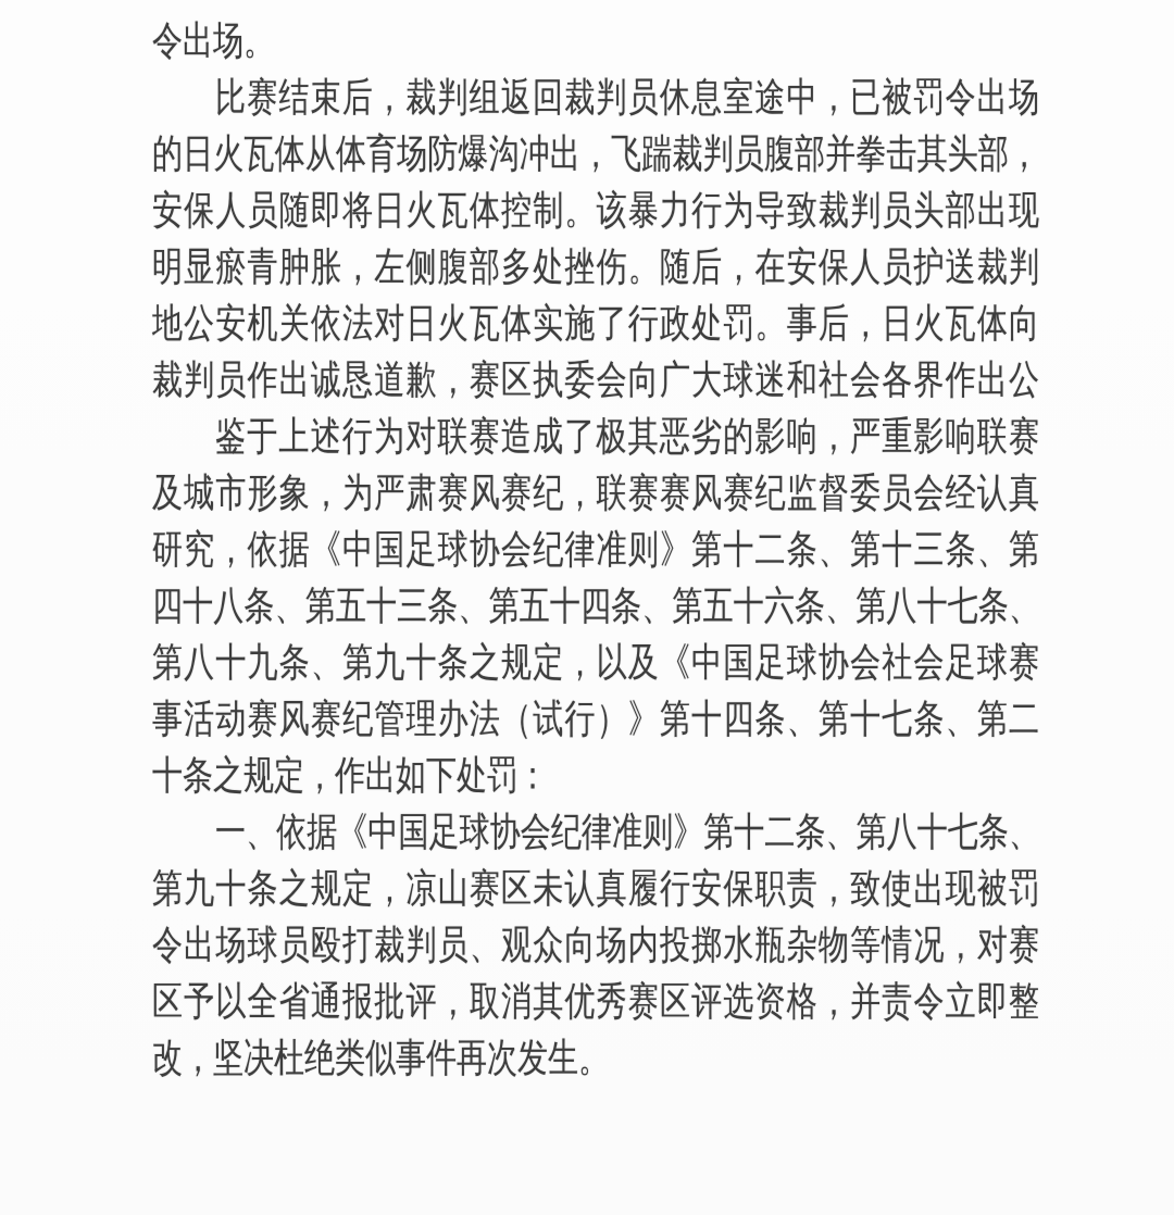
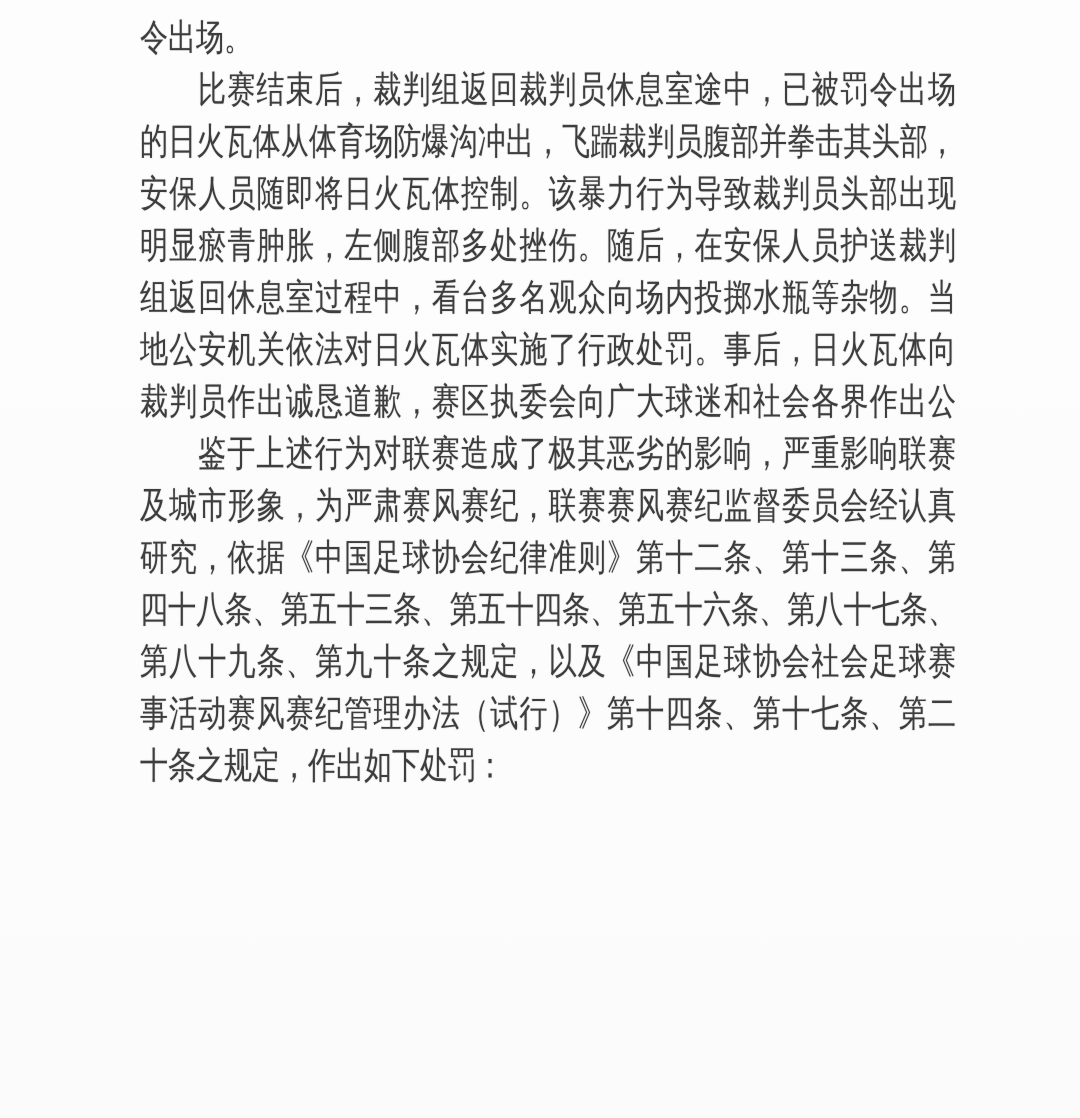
  令出场。
  比赛结束后，裁判组返回裁判员休息室途中，已被罚令出场
  的日火瓦体从体育场防爆沟冲出，飞踹裁判员腹部并拳击其头部，
  安保人员随即将日火瓦体控制。该暴力行为导致裁判员头部出现
  明显瘀青肿胀，左侧腹部多处挫伤。随后，在安保人员护送裁判
+ 组返回休息室过程中，看台多名观众向场内投掷水瓶等杂物。当
  地公安机关依法对日火瓦体实施了行政处罚。事后，日火瓦体向
  裁判员作出诚恳道歉，赛区执委会向广大球迷和社会各界作出公
  鉴于上述行为对联赛造成了极其恶劣的影响，严重影响联赛
  及城市形象，为严肃赛风赛纪，联赛赛风赛纪监督委员会经认真
  研究，依据《中国足球协会纪律准则》第十二条、第十三条、第
  四十八条、第五十三条、第五十四条、第五十六条、第八十七条、
  第八十九条、第九十条之规定，以及《中国足球协会社会足球赛
  事活动赛风赛纪管理办法（试行）》第十四条、第十七条、第二
  十条之规定，作出如下处罚：
- 一、依据《中国足球协会纪律准则》第十二条、第八十七条、
- 第九十条之规定，凉山赛区未认真履行安保职责，致使出现被罚
- 令出场球员殴打裁判员、观众向场内投掷水瓶杂物等情况，对赛
- 区予以全省通报批评，取消其优秀赛区评选资格，并责令立即整
- 改，坚决杜绝类似事件再次发生。
